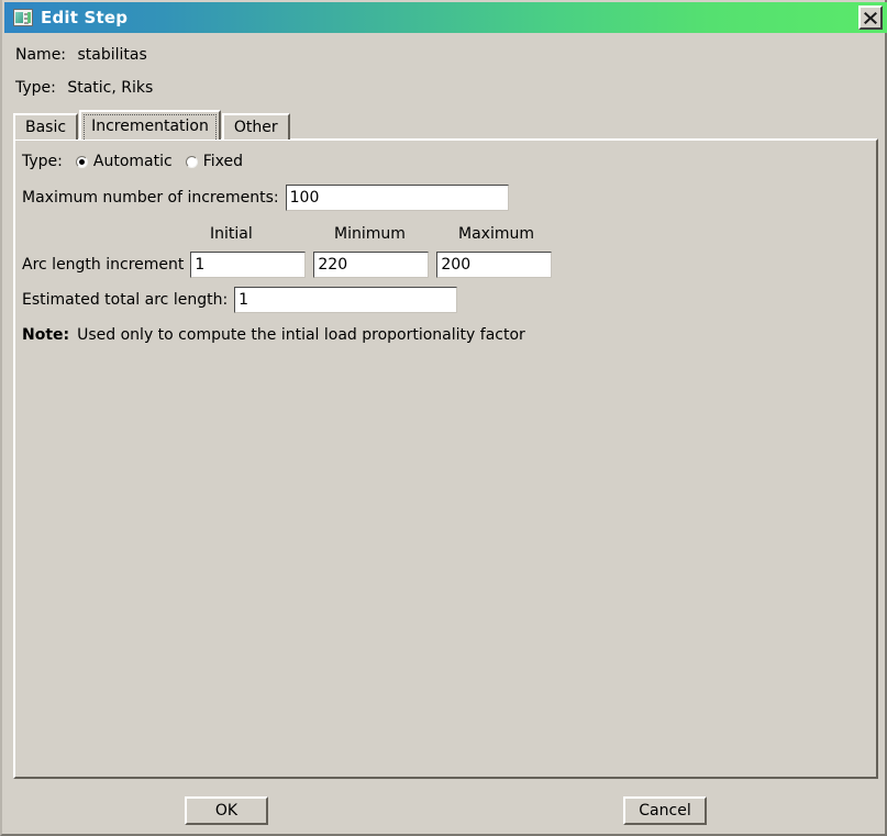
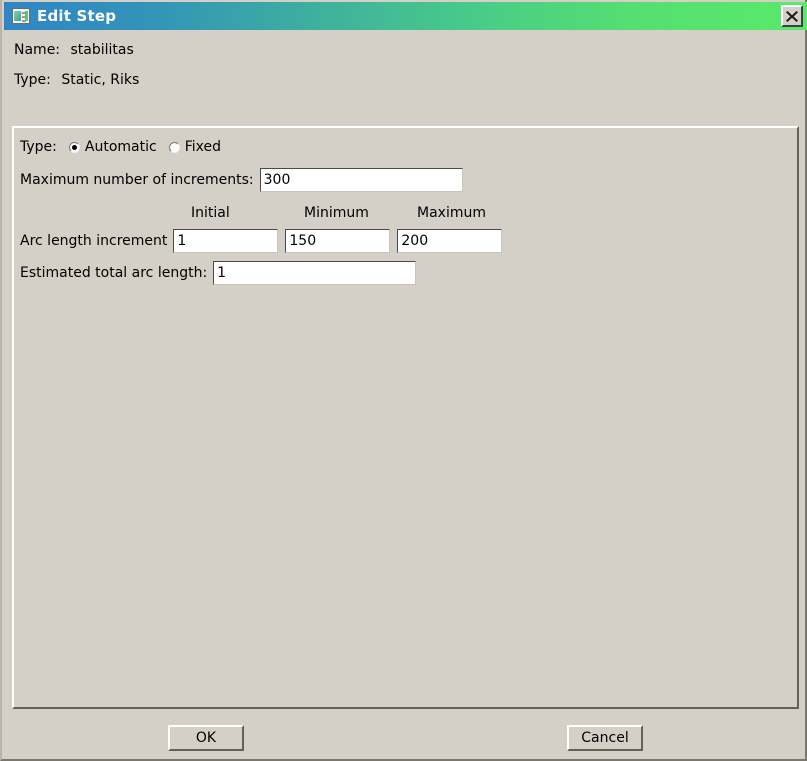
  Edit Step
  Name: stabilitas
  Type: Static, Riks
- Basic
- Incrementation
- Other
  Type:
  Automatic
  Fixed
  Maximum number of increments:
- 100
+ 300
  Initial
  Minimum
  Maximum
  Arc length increment
  1
- 220
+ 150
  200
  Estimated total arc length:
  1
- Note:
- Used only to compute the intial load proportionality factor
  OK
  Cancel
